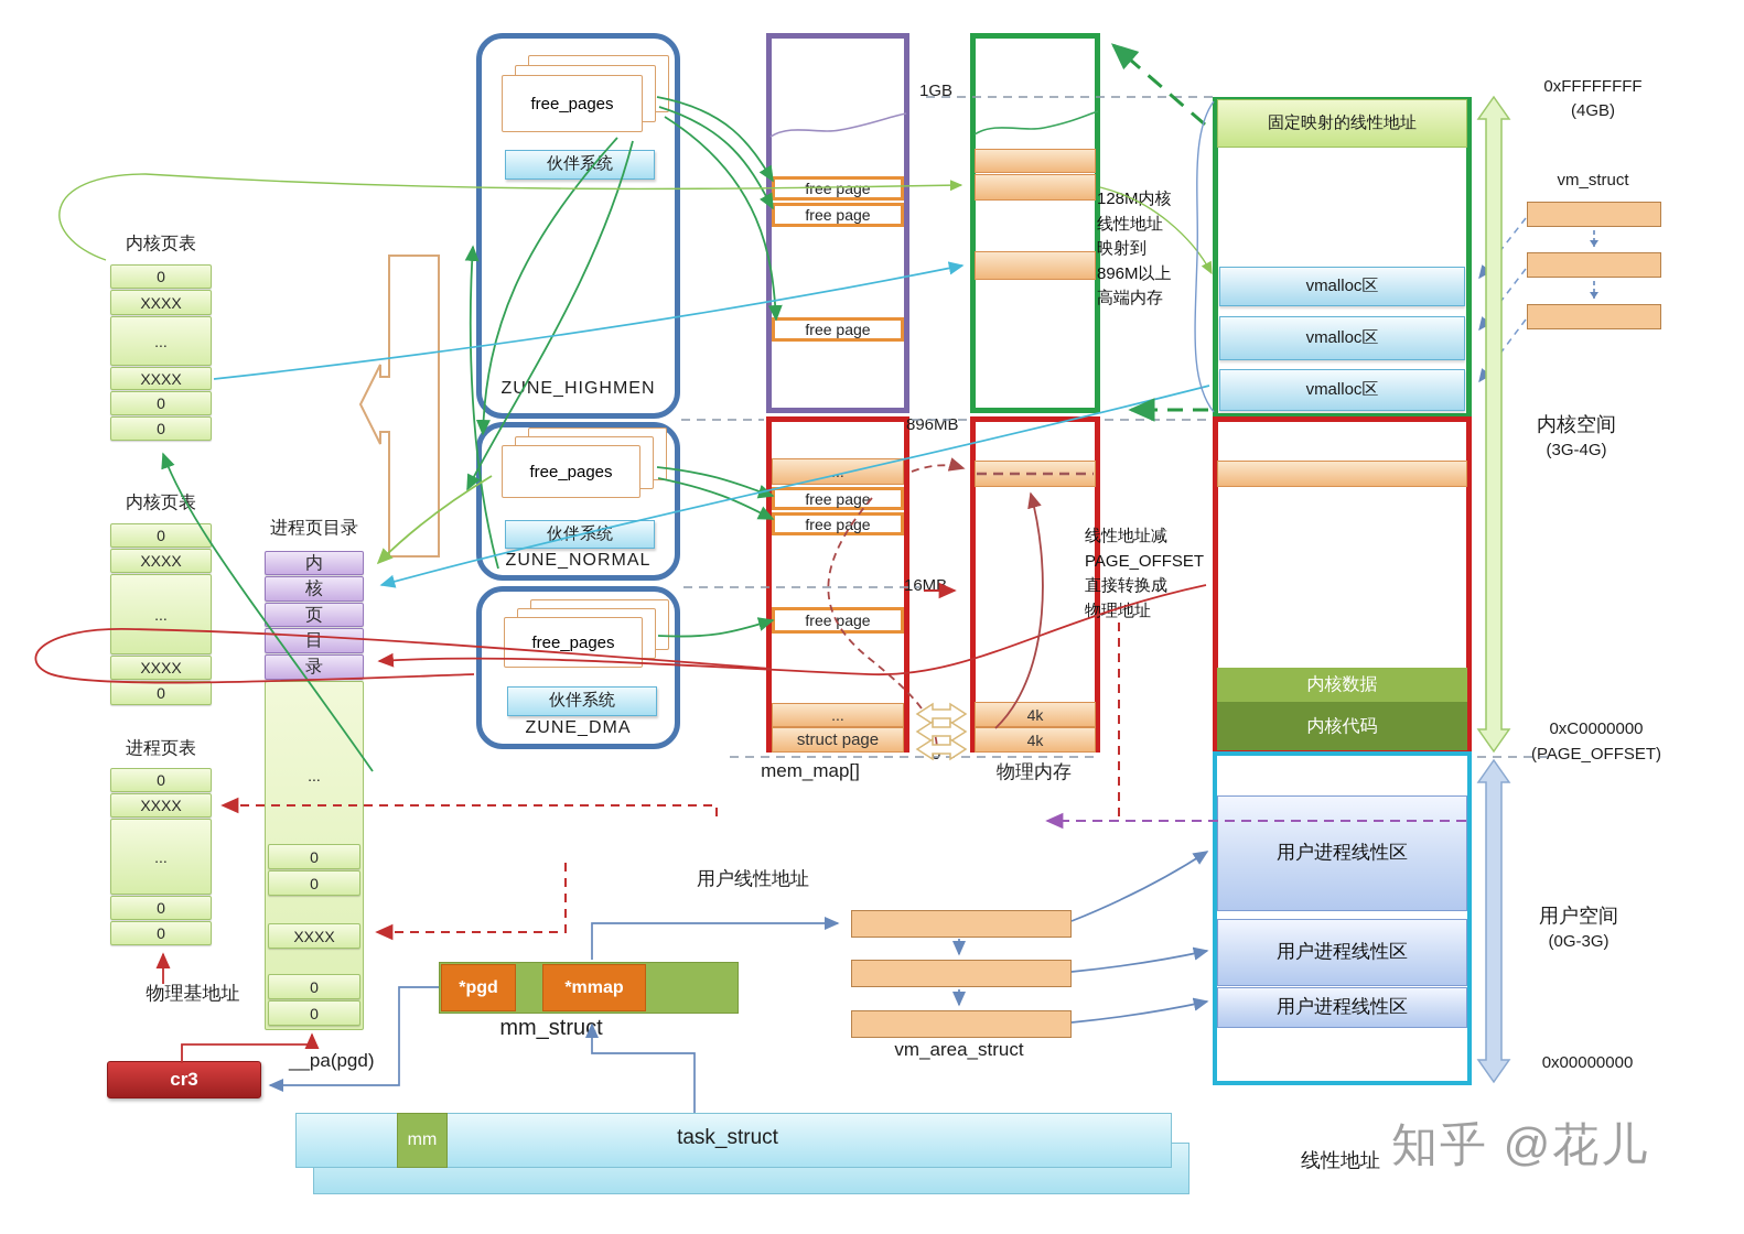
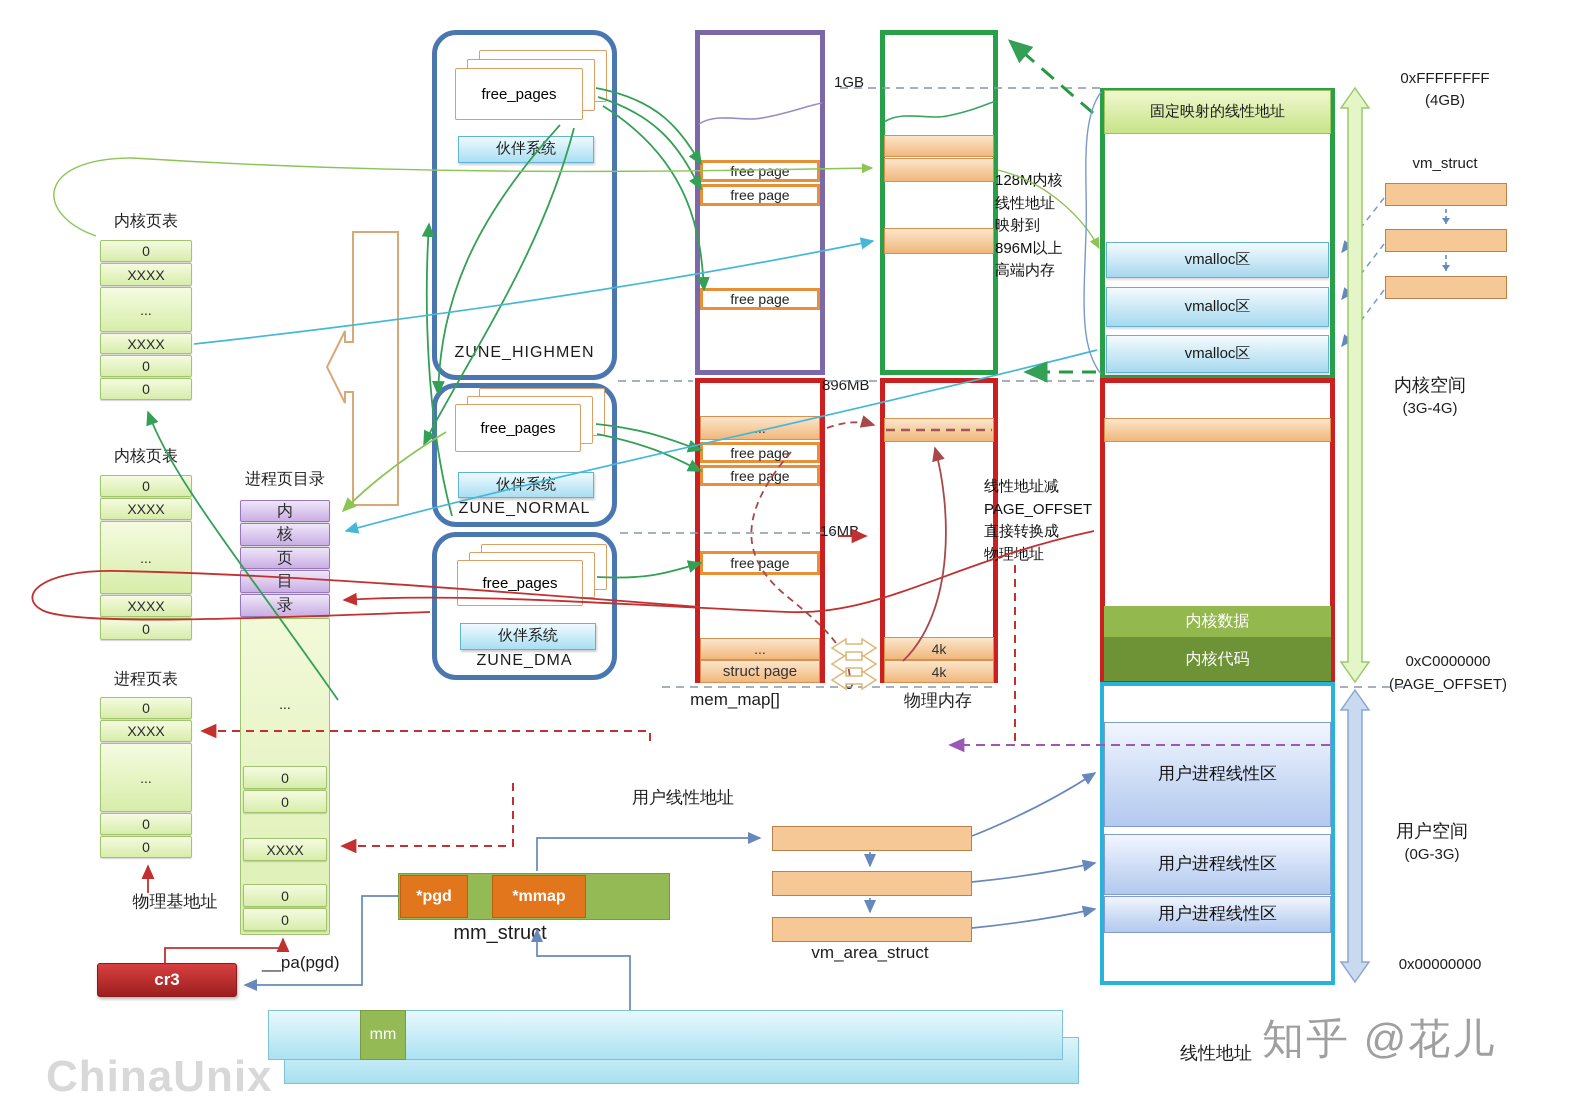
+ ChinaUnix
  知乎 @花儿
  内核页表
  0
  XXXX
  ...
  XXXX
  0
  0
  内核页
  0
  XXXX
  ...
  XXXX
  0
  进程页表
  0
  XXXX
  ...
  0
  0
  物理基地址
  cr3
  __pa(pgd)
  进程页目录
  内
  核
  页
  目
  录
  ...
  0
  0
  XXXX
  0
  0
  free_pages
  伙伴系统
  ZUNE_HIGHMEN
  free_pages
  伙伴统
  ZUNE_NORMAL
  free_pages
  伙伴系统
  ZUNE_DMA
  free page
  free page
  free page
  ...
  free page
  free page
  free page
  ...
  struct page
  mem_map[]
  4k
  4k
  物理内存
  1GB
  896MB
  16MB
  128内核
  线性地址
  映射到
  896M以上
  高端内存
  线性地址减
  PAGE_OFFSET
  直接转换成
  物地址
  固定映射的线性地址
  vmalloc区
  vmalloc区
  vmalloc区
  内核数据
  内核代码
  用户进程线性区
  用户进程线性区
  用户进程线性区
  0xFFFFFFFF
  (4GB)
  vm_struct
  内核空间
  (3G-4G)
  0xC0000000
  (PAGE_OFFSET)
  用户空间
  (0G-3G)
  0x00000000
  线性地址
  用户线性地址
  vm_area_struct
  *pgd
  *mmap
  mm_struct
  mm
- task_struct
